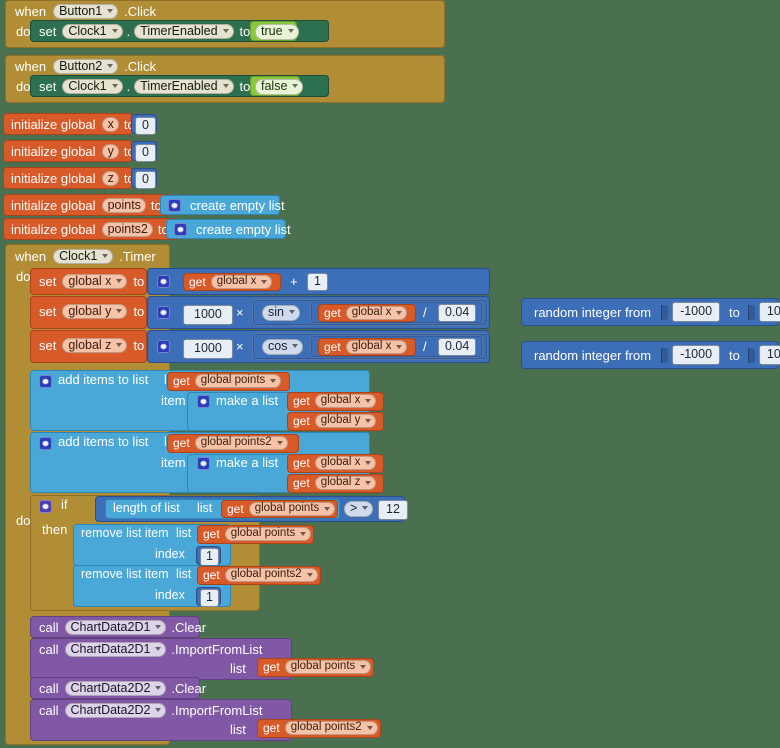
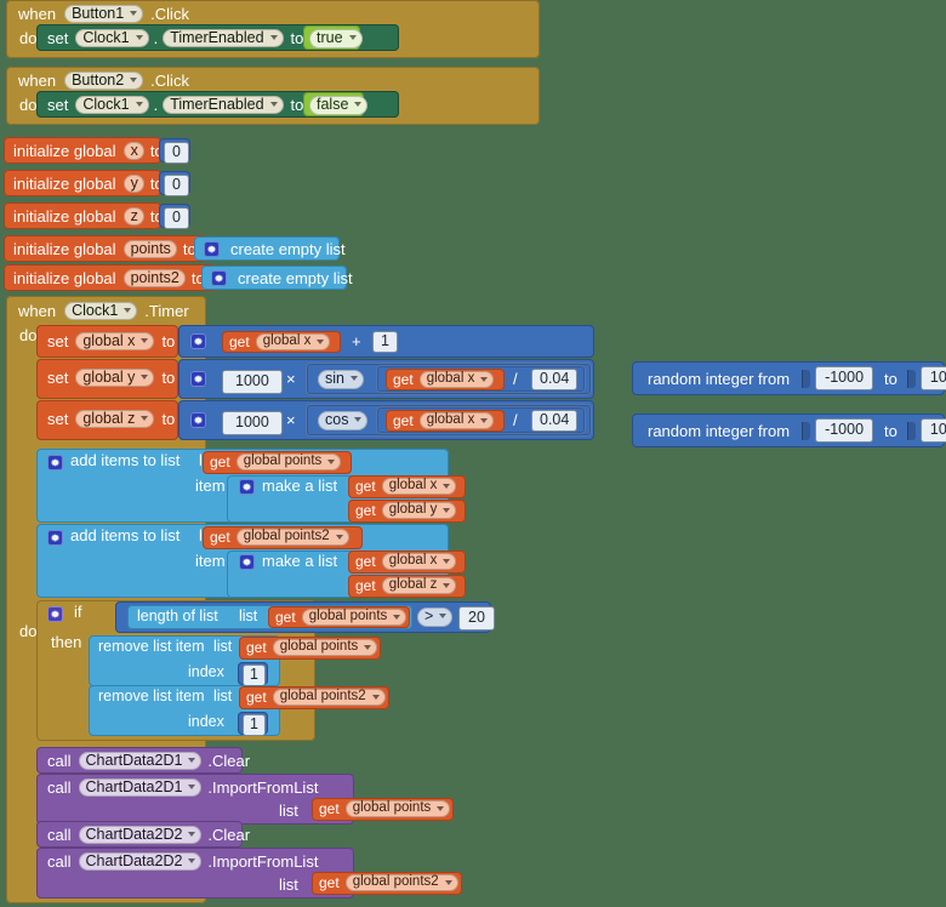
  when
  Button1
  .Click
  do
  set
  Clock1
  .
  TimerEnabled
  to
  true
  when
  Button2
  .Click
  do
  set
  Clock1
  .
  TimerEnabled
  to
  false
  initialize global
  x
  0
  initialize global
  y
  0
  initialize global
  z
  0
  initialize global
  points
  to
  create empty list
  initialize global
  points2
  create empty list
  when
  Clock1
  .Timer
  do
  do
  set
  global x
  to
  get
  global x
  +
  1
  set
  global y
  to
  1000
  ×
  sin
  get
  global x
  /
  0.04
  set
  global z
  to
  1000
  ×
  cos
  get
  global x
  /
  0.04
  random integer from
  -1000
  to
  random integer from
  -1000
  to
  add items to list
  item
  get
  global points
  make a list
  get
  global x
  get
  global y
  add items to list
  item
  get
  global points2
  make a list
  get
  global x
  get
  global z
  if
  then
  length of list
  list
  get
  global points
  >
- 12
+ 20
  remove list item
  list
  index
  get
  global points
  1
  remove list item
  list
  index
  get
  global points2
  1
  call
  ChartData2D1
  .Clear
  call
  ChartData2D1
  .ImportFromList
  list
  get
  global points
  call
  ChartData2D2
  .Clear
  call
  ChartData2D2
  .ImportFromList
  list
  get
  global points2
